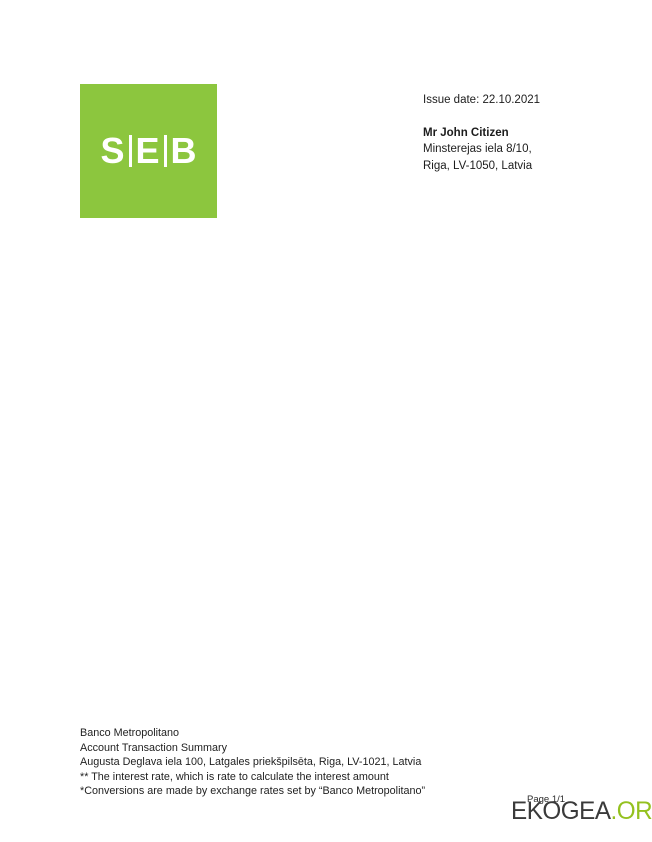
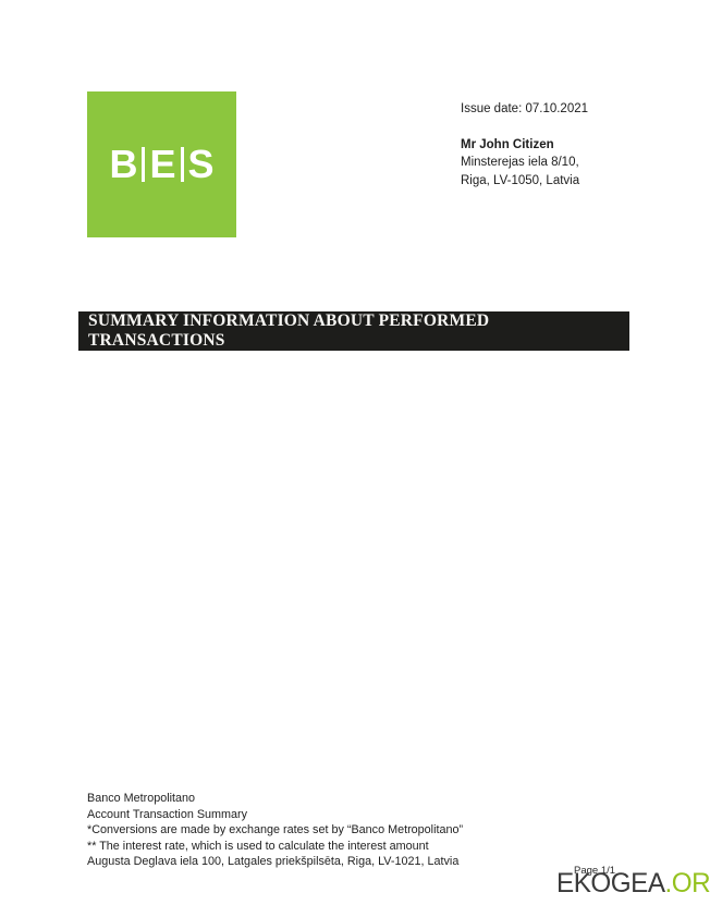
- S
+ B
  E
- B
+ S
- Issue date: 22.10.2021
+ Issue date: 07.10.2021
  Mr John Citizen
  Minsterejas iela 8/10,
  Riga, LV-1050, Latvia
+ SUMMARY INFORMATION ABOUT PERFORMED TRANSACTIONS
  Banco Metropolitano
  Account Transaction Summary
- Augusta Deglava iela 100, Latgales priekšpilsēta, Riga, LV-1021, Latvia
+ *Conversions are made by exchange rates set by “Banco Metropolitano”
- ** The interest rate, which is rate to calculate the interest amount
+ ** The interest rate, which is used to calculate the interest amount
- *Conversions are made by exchange rates set by “Banco Metropolitano”
+ Augusta Deglava iela 100, Latgales priekšpilsēta, Riga, LV-1021, Latvia
  Page 1/1
  EKOGEA.OR
